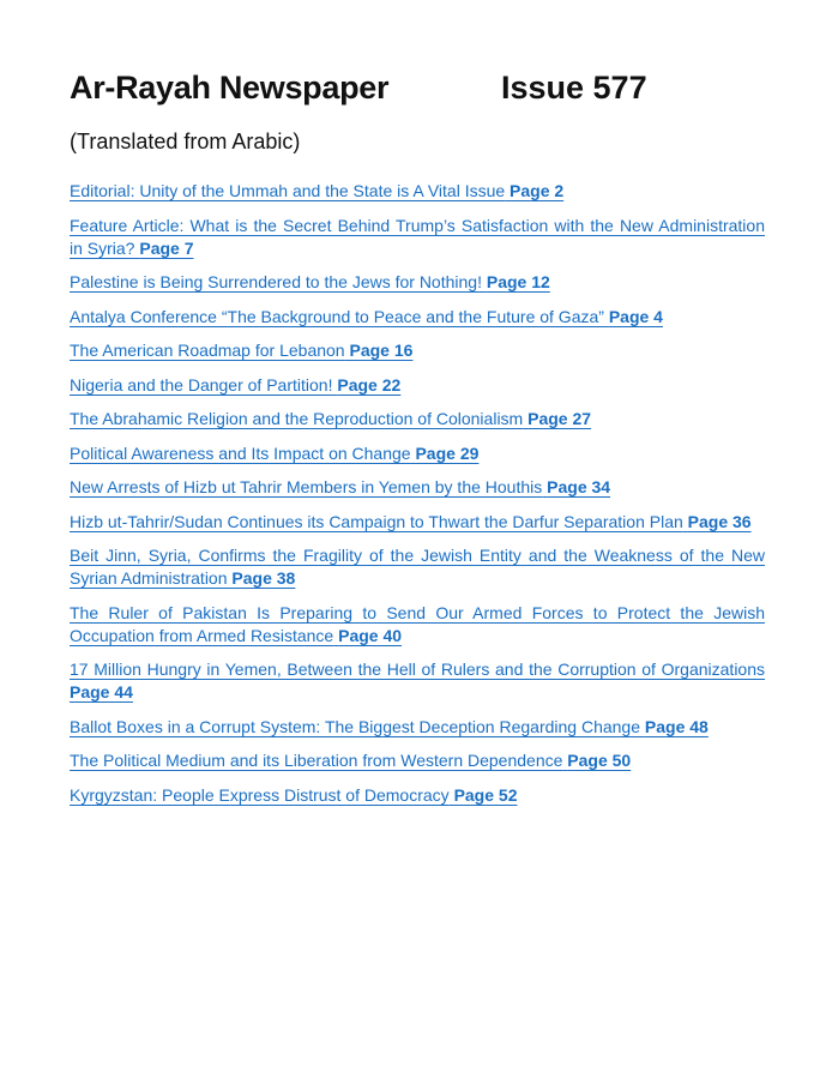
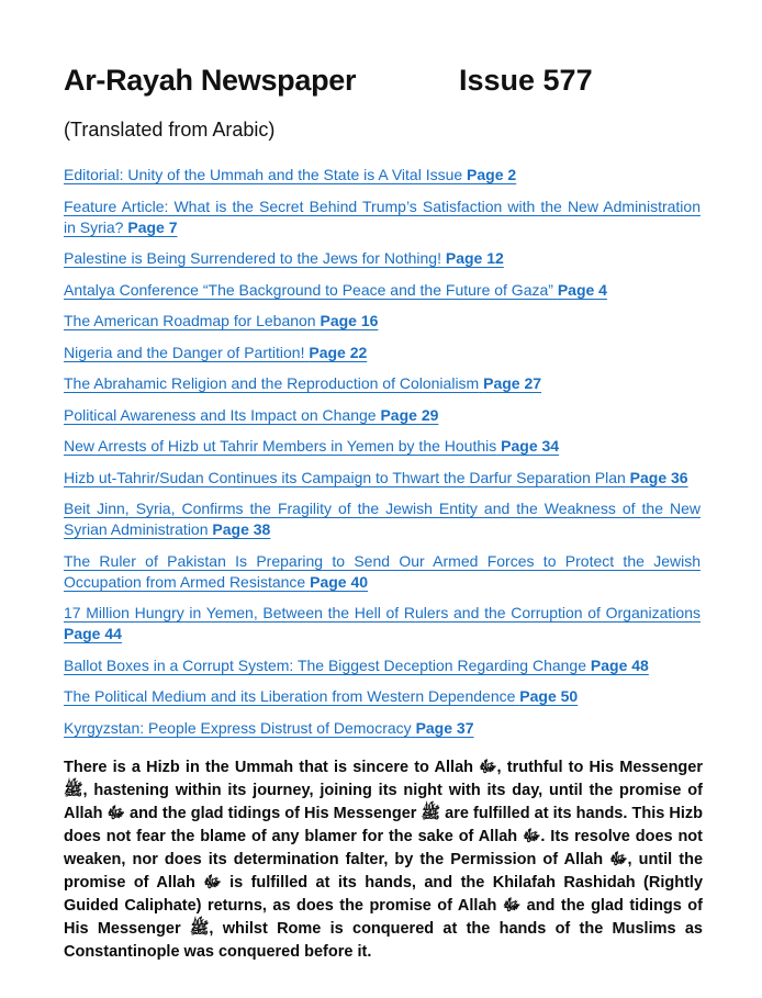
  Ar-Rayah Newspaper
  Issue 577
  (Translated from Arabic)
  Editorial: Unity of the Ummah and the State is A Vital Issue Page 2
  Feature Article: What is the Secret Behind Trump’s Satisfaction with the New Administration in Syria? Page 7
  Palestine is Being Surrendered to the Jews for Nothing! Page 12
  Antalya Conference “The Background to Peace and the Future of Gaza” Page 4
  The American Roadmap for Lebanon Page 16
  Nigeria and the Danger of Partition! Page 22
  The Abrahamic Religion and the Reproduction of Colonialism Page 27
  Political Awareness and Its Impact on Change Page 29
  New Arrests of Hizb ut Tahrir Members in Yemen by the Houthis Page 34
  Hizb ut-Tahrir/Sudan Continues its Campaign to Thwart the Darfur Separation Plan Page 36
  Beit Jinn, Syria, Confirms the Fragility of the Jewish Entity and the Weakness of the New Syrian Administration Page 38
  The Ruler of Pakistan Is Preparing to Send Our Armed Forces to Protect the Jewish Occupation from Armed Resistance Page 40
  17 Million Hungry in Yemen, Between the Hell of Rulers and the Corruption of Organizations Page 44
  Ballot Boxes in a Corrupt System: The Biggest Deception Regarding Change Page 48
  The Political Medium and its Liberation from Western Dependence Page 50
- Kyrgyzstan: People Express Distrust of Democracy Page 52
+ Kyrgyzstan: People Express Distrust of Democracy Page 37
+ There is a Hizb in the Ummah that is sincere to Allah ﷻ, truthful to His Messenger ﷺ, hastening within its journey, joining its night with its day, until the promise of Allah ﷻ and the glad tidings of His Messenger ﷺ are fulfilled at its hands. This Hizb does not fear the blame of any blamer for the sake of Allah ﷻ. Its resolve does not weaken, nor does its determination falter, by the Permission of Allah ﷻ, until the promise of Allah ﷻ is fulfilled at its hands, and the Khilafah Rashidah (Rightly Guided Caliphate) returns, as does the promise of Allah ﷻ and the glad tidings of His Messenger ﷺ, whilst Rome is conquered at the hands of the Muslims as Constantinople was conquered before it.
